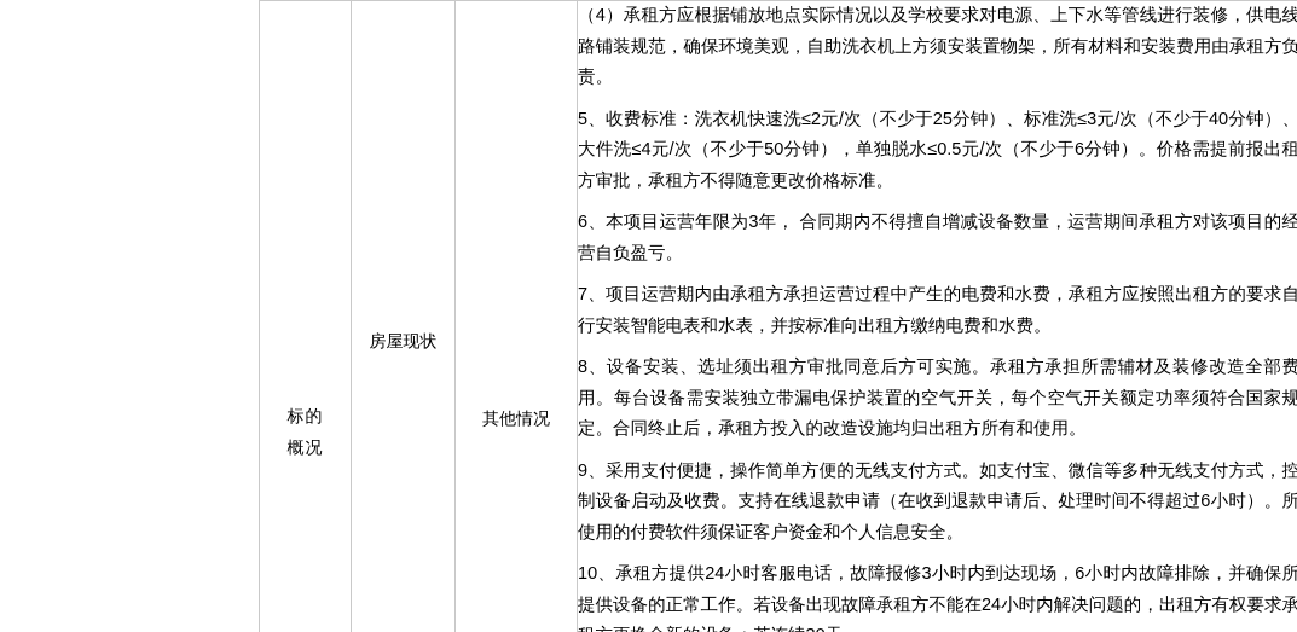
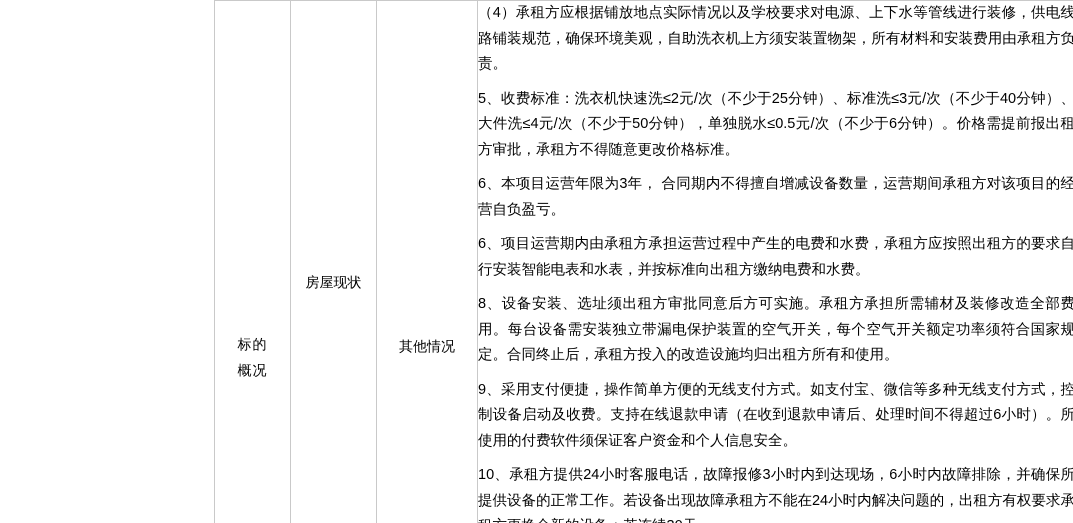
- 	标的 概况	房屋现状	其他情况	（4）承租方应根据铺放地点实际情况以及学校要求对电源、上下水等管线进行装修，供电线路铺装规范，确保环境美观，自助洗衣机上方须安装置物架，所有材料和安装费用由承租方负责。 5、收费标准：洗衣机快速洗≤2元/次（不少于25分钟）、标准洗≤3元/次（不少于40分钟）、大件洗≤4元/次（不少于50分钟），单独脱水≤0.5元/次（不少于6分钟）。价格需提前报出租方审批，承租方不得随意更改价格标准。 6、本项目运营年限为3年， 合同期内不得擅自增减设备数量，运营期间承租方对该项目的经营自负盈亏。 7、项目运营期内由承租方承担运营过程中产生的电费和水费，承租方应按照出租方的要求自行安装智能电表和水表，并按标准向出租方缴纳电费和水费。 8、设备安装、选址须出租方审批同意后方可实施。承租方承担所需辅材及装修改造全部费用。每台设备需安装独立带漏电保护装置的空气开关，每个空气开关额定功率须符合国家规定。合同终止后，承租方投入的改造设施均归出租方所有和使用。 9、采用支付便捷，操作简单方便的无线支付方式。如支付宝、微信等多种无线支付方式，控制设备启动及收费。支持在线退款申请（在收到退款申请后、处理时间不得超过6小时）。所使用的付费软件须保证客户资金和个人信息安全。 10、承租方提供24小时客服电话，故障报修3小时内到达现场，6小时内故障排除，并确保所提供设备的正常工作。若设备出现故障承租方不能在24小时内解决问题的，出租方有权要求承
+ 	标的 概况	房屋现状	其他情况	（4）承租方应根据铺放地点实际情况以及学校要求对电源、上下水等管线进行装修，供电线路铺装规范，确保环境美观，自助洗衣机上方须安装置物架，所有材料和安装费用由承租方负责。 5、收费标准：洗衣机快速洗≤2元/次（不少于25分钟）、标准洗≤3元/次（不少于40分钟）、大件洗≤4元/次（不少于50分钟），单独脱水≤0.5元/次（不少于6分钟）。价格需提前报出租方审批，承租方不得随意更改价格标准。 6、本项目运营年限为3年， 合同期内不得擅自增减设备数量，运营期间承租方对该项目的经营自负盈亏。 6、项目运营期内由承租方承担运营过程中产生的电费和水费，承租方应按照出租方的要求自行安装智能电表和水表，并按标准向出租方缴纳电费和水费。 8、设备安装、选址须出租方审批同意后方可实施。承租方承担所需辅材及装修改造全部费用。每台设备需安装独立带漏电保护装置的空气开关，每个空气开关额定功率须符合国家规定。合同终止后，承租方投入的改造设施均归出租方所有和使用。 9、采用支付便捷，操作简单方便的无线支付方式。如支付宝、微信等多种无线支付方式，控制设备启动及收费。支持在线退款申请（在收到退款申请后、处理时间不得超过6小时）。所使用的付费软件须保证客户资金和个人信息安全。 10、承租方提供24小时客服电话，故障报修3小时内到达现场，6小时内故障排除，并确保所提供设备的正常工作。若设备出现故障承租方不能在24小时内解决问题的，出租方有权要求承
